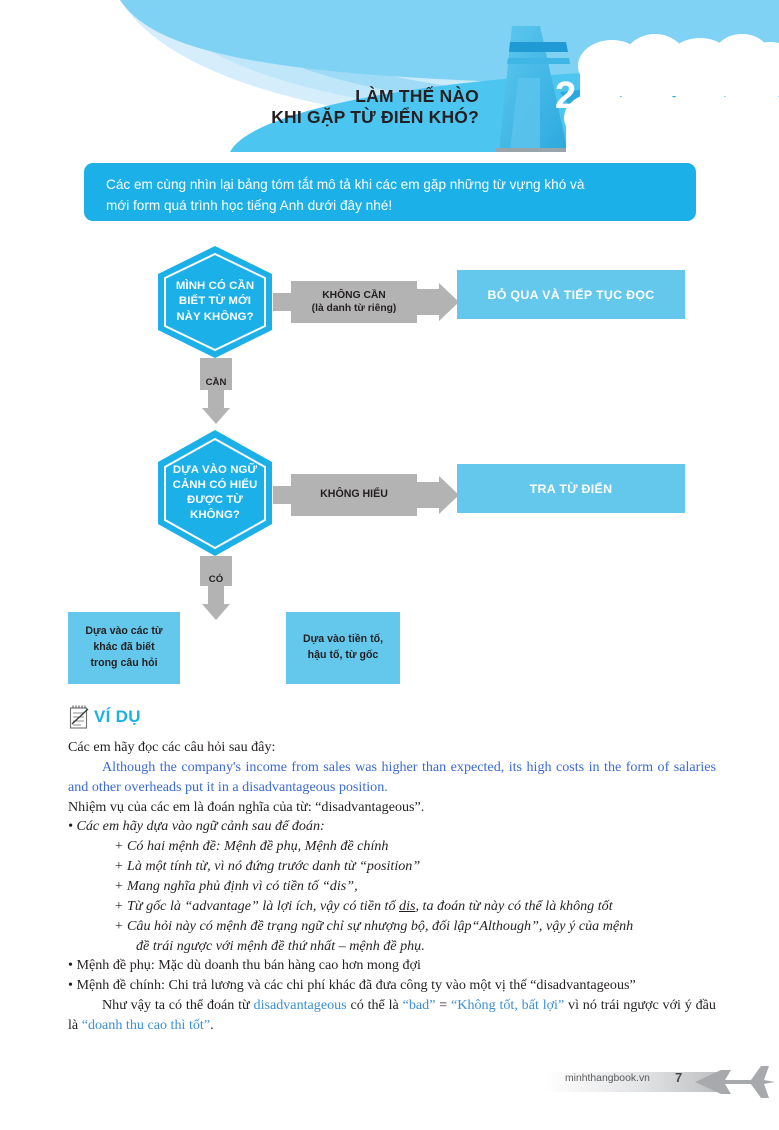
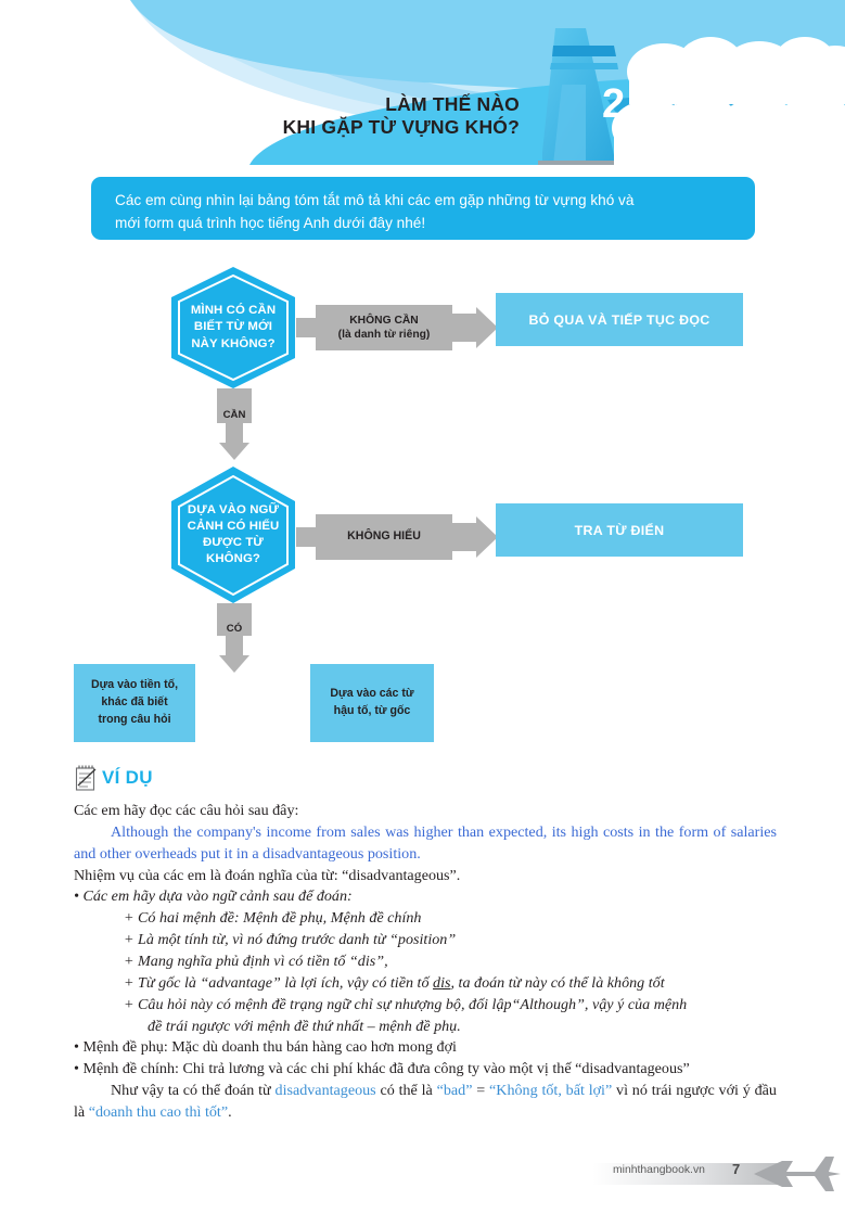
  LÀM THẾ NÀO
- KHI GẶP TỪ ĐIỂN KHÓ?
+ KHI GẶP TỪ VỰNG KHÓ?
  2
  UNIT
  Các em cùng nhìn lại bảng tóm tắt mô tả khi các em gặp những từ vựng khó và
  mới form quá trình học tiếng Anh dưới đây nhé!
  MÌNH CÓ CẦN
  BIẾT TỪ MỚI
  NÀY KHÔNG?
  KHÔNG CẦN
  (là danh từ riêng)
  BỎ QUA VÀ TIẾP TỤC ĐỌC
  CẦN
  DỰA VÀO NGỮ
  CẢNH CÓ HIỂU
  ĐƯỢC TỪ
  KHÔNG?
  KHÔNG HIỂU
  TRA TỪ ĐIỂN
  CÓ
- Dựa vào các từ
+ Dựa vào tiền tố,
  khác đã biết
  trong câu hỏi
- Dựa vào tiền tố,
+ Dựa vào các từ
  hậu tố, từ gốc
  VÍ DỤ
  Các em hãy đọc các câu hỏi sau đây:
  Although the company's income from sales was higher than expected, its high costs in the form of salaries and other overheads put it in a disadvantageous position.
  Nhiệm vụ của các em là đoán nghĩa của từ: “disadvantageous”.
  • Các em hãy dựa vào ngữ cảnh sau để đoán:
  + Có hai mệnh đề: Mệnh đề phụ, Mệnh đề chính
  + Là một tính từ, vì nó đứng trước danh từ “position”
  + Mang nghĩa phủ định vì có tiền tố “dis”,
  + Từ gốc là “advantage” là lợi ích, vậy có tiền tố dis, ta đoán từ này có thể là không tốt
  + Câu hỏi này có mệnh đề trạng ngữ chỉ sự nhượng bộ, đối lập“Although”, vậy ý của mệnh
  đề trái ngược với mệnh đề thứ nhất – mệnh đề phụ.
  • Mệnh đề phụ: Mặc dù doanh thu bán hàng cao hơn mong đợi
  • Mệnh đề chính: Chi trả lương và các chi phí khác đã đưa công ty vào một vị thế “disadvantageous”
  Như vậy ta có thể đoán từ disadvantageous có thể là “bad” = “Không tốt, bất lợi” vì nó trái ngược với ý đầu là “doanh thu cao thì tốt”.
  minhthangbook.vn
  7
